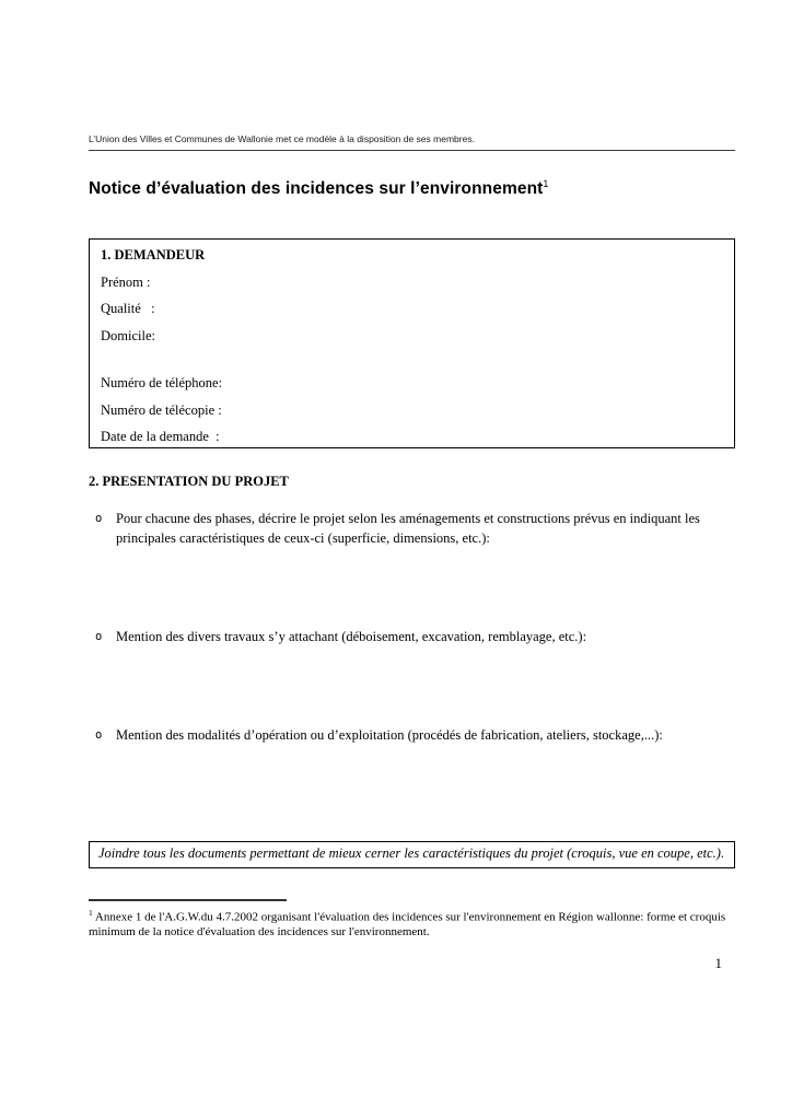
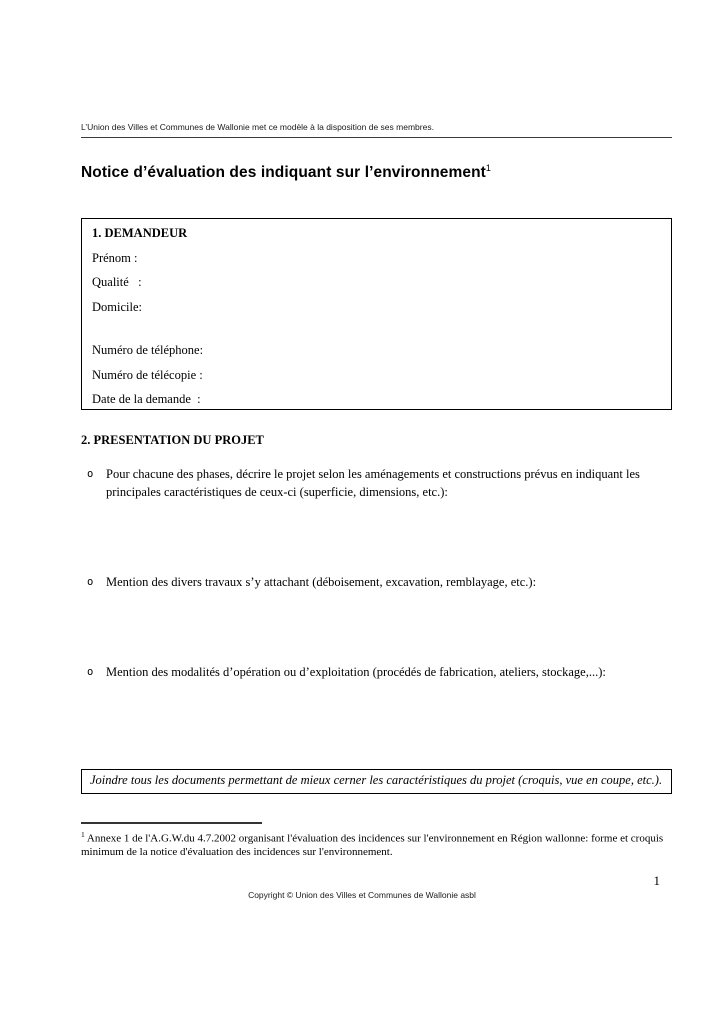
  L’Union des Villes et Communes de Wallonie met ce modèle à la disposition de ses membres.
- Notice d’évaluation des incidences sur l’environnement1
+ Notice d’évaluation des indiquant sur l’environnement1
  1. DEMANDEUR
  Prénom :
  Qualité :
  Domicile:
  Numéro de téléphone:
  Numéro de télécopie :
  Date de la demande :
  2. PRESENTATION DU PROJET
  o
  Pour chacune des phases, décrire le projet selon les aménagements et constructions prévus en indiquant les principales caractéristiques de ceux-ci (superficie, dimensions, etc.):
  o
  Mention des divers travaux s’y attachant (déboisement, excavation, remblayage, etc.):
  o
  Mention des modalités d’opération ou d’exploitation (procédés de fabrication, ateliers, stockage,...):
  Joindre tous les documents permettant de mieux cerner les caractéristiques du projet (croquis, vue en coupe, etc.).
  1 Annexe 1 de l'A.G.W.du 4.7.2002 organisant l'évaluation des incidences sur l'environnement en Région wallonne: forme et croquis minimum de la notice d'évaluation des incidences sur l'environnement.
  1
+ Copyright © Union des Villes et Communes de Wallonie asbl
